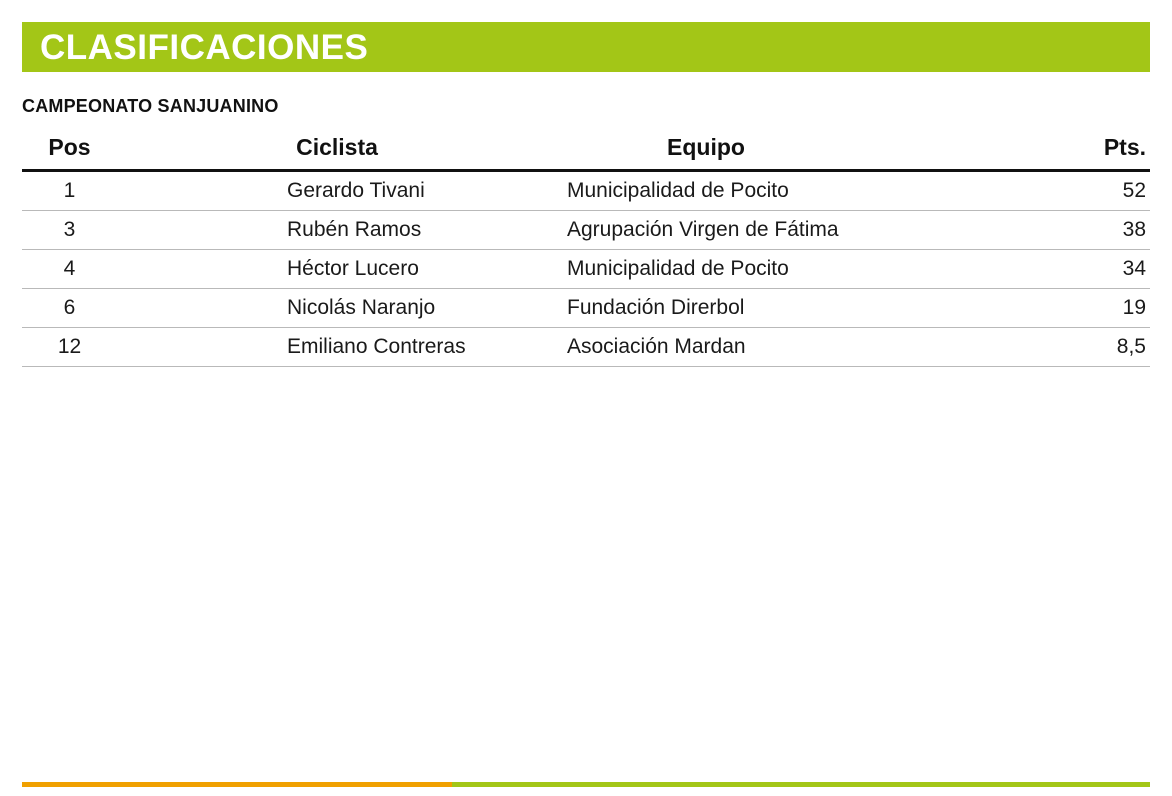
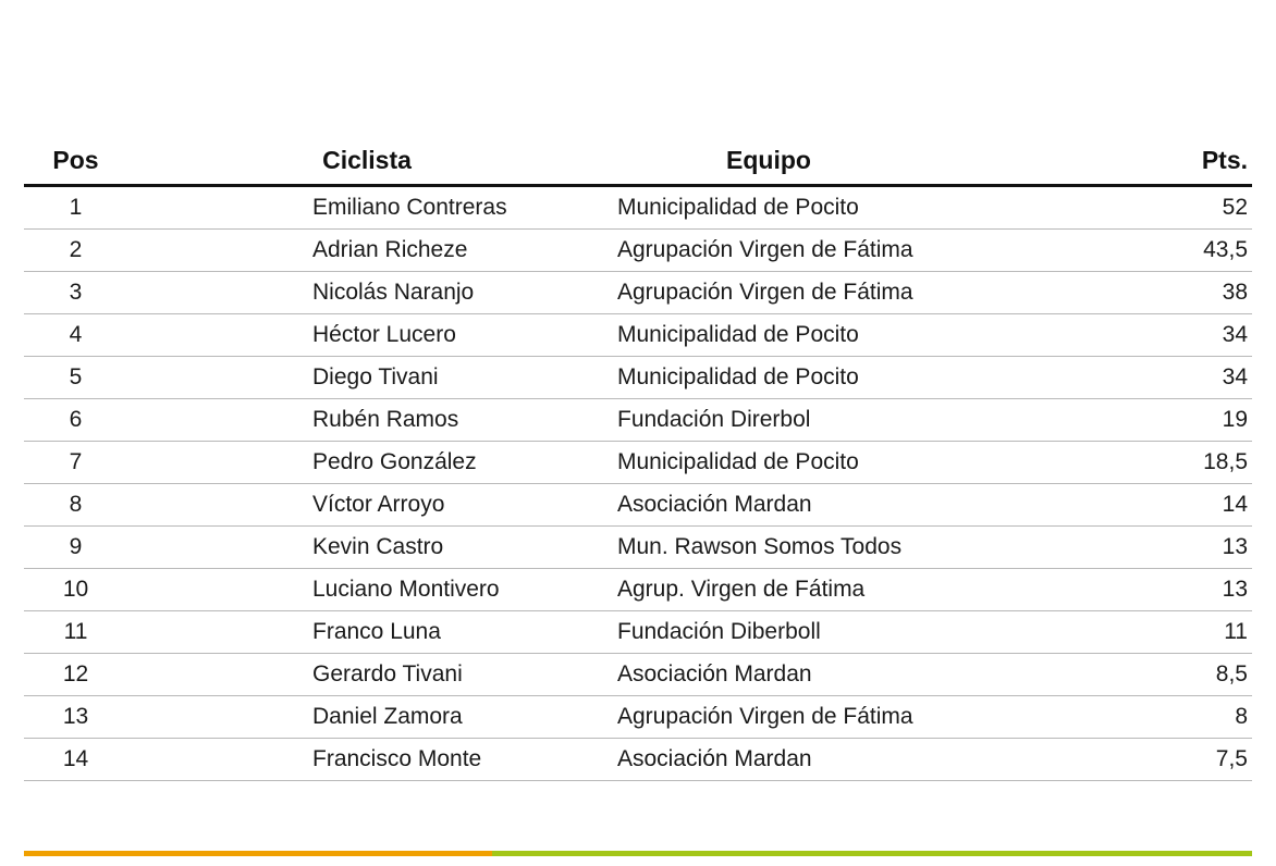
- CLASIFICACIONES
- CAMPEONATO SANJUANINO
  Pos	Ciclista	Equipo	Pts.
- 1	Gerardo Tivani	Municipalidad de Pocito	52
+ 1	Emiliano Contreras	Municipalidad de Pocito	52
+ 2	Adrian Richeze	Agrupación Virgen de Fátima	43,5
- 3	Rubén Ramos	Agrupación Virgen de Fátima	38
+ 3	Nicolás Naranjo	Agrupación Virgen de Fátima	38
  4	Héctor Lucero	Municipalidad de Pocito	34
+ 5	Diego Tivani	Municipalidad de Pocito	34
- 6	Nicolás Naranjo	Fundación Direrbol	19
+ 6	Rubén Ramos	Fundación Direrbol	19
+ 7	Pedro González	Municipalidad de Pocito	18,5
+ 8	Víctor Arroyo	Asociación Mardan	14
+ 9	Kevin Castro	Mun. Rawson Somos Todos	13
+ 10	Luciano Montivero	Agrup. Virgen de Fátima	13
+ 11	Franco Luna	Fundación Diberboll	11
- 12	Emiliano Contreras	Asociación Mardan	8,5
+ 12	Gerardo Tivani	Asociación Mardan	8,5
+ 13	Daniel Zamora	Agrupación Virgen de Fátima	8
+ 14	Francisco Monte	Asociación Mardan	7,5
